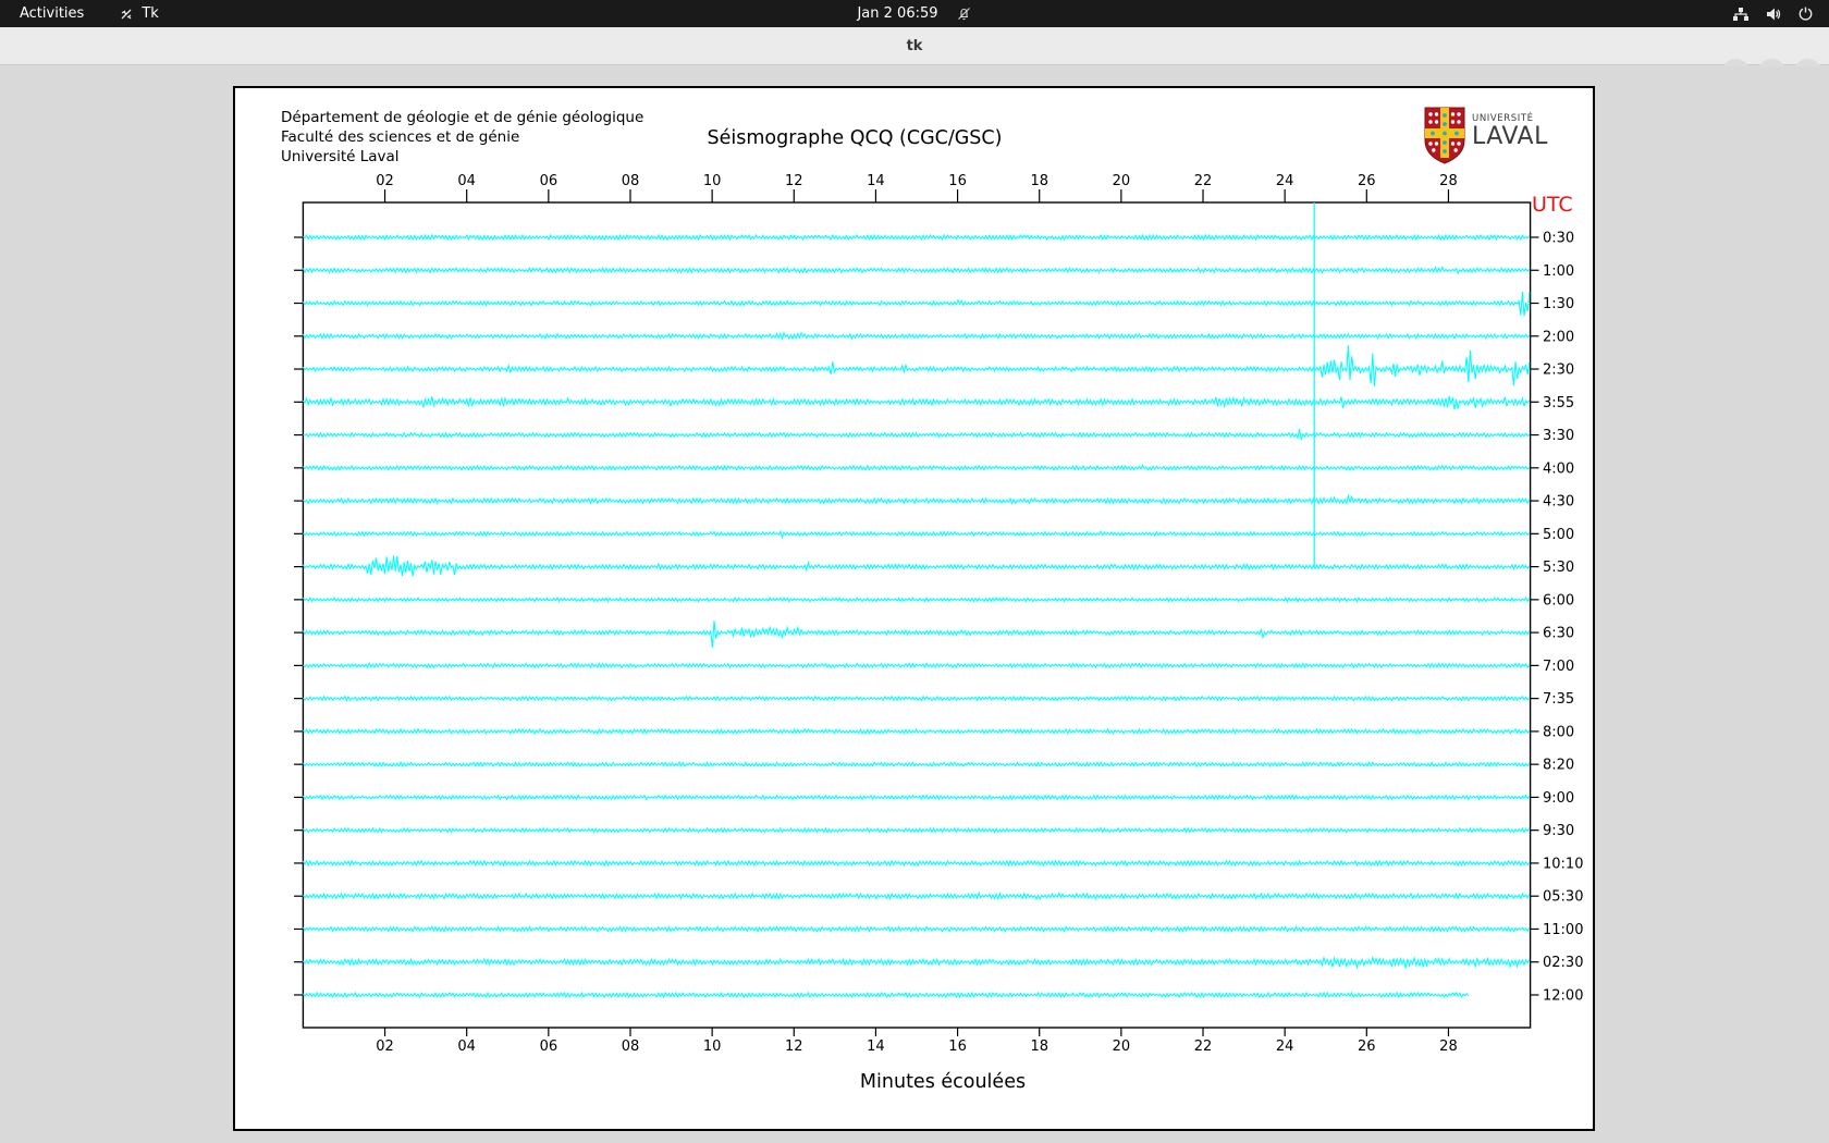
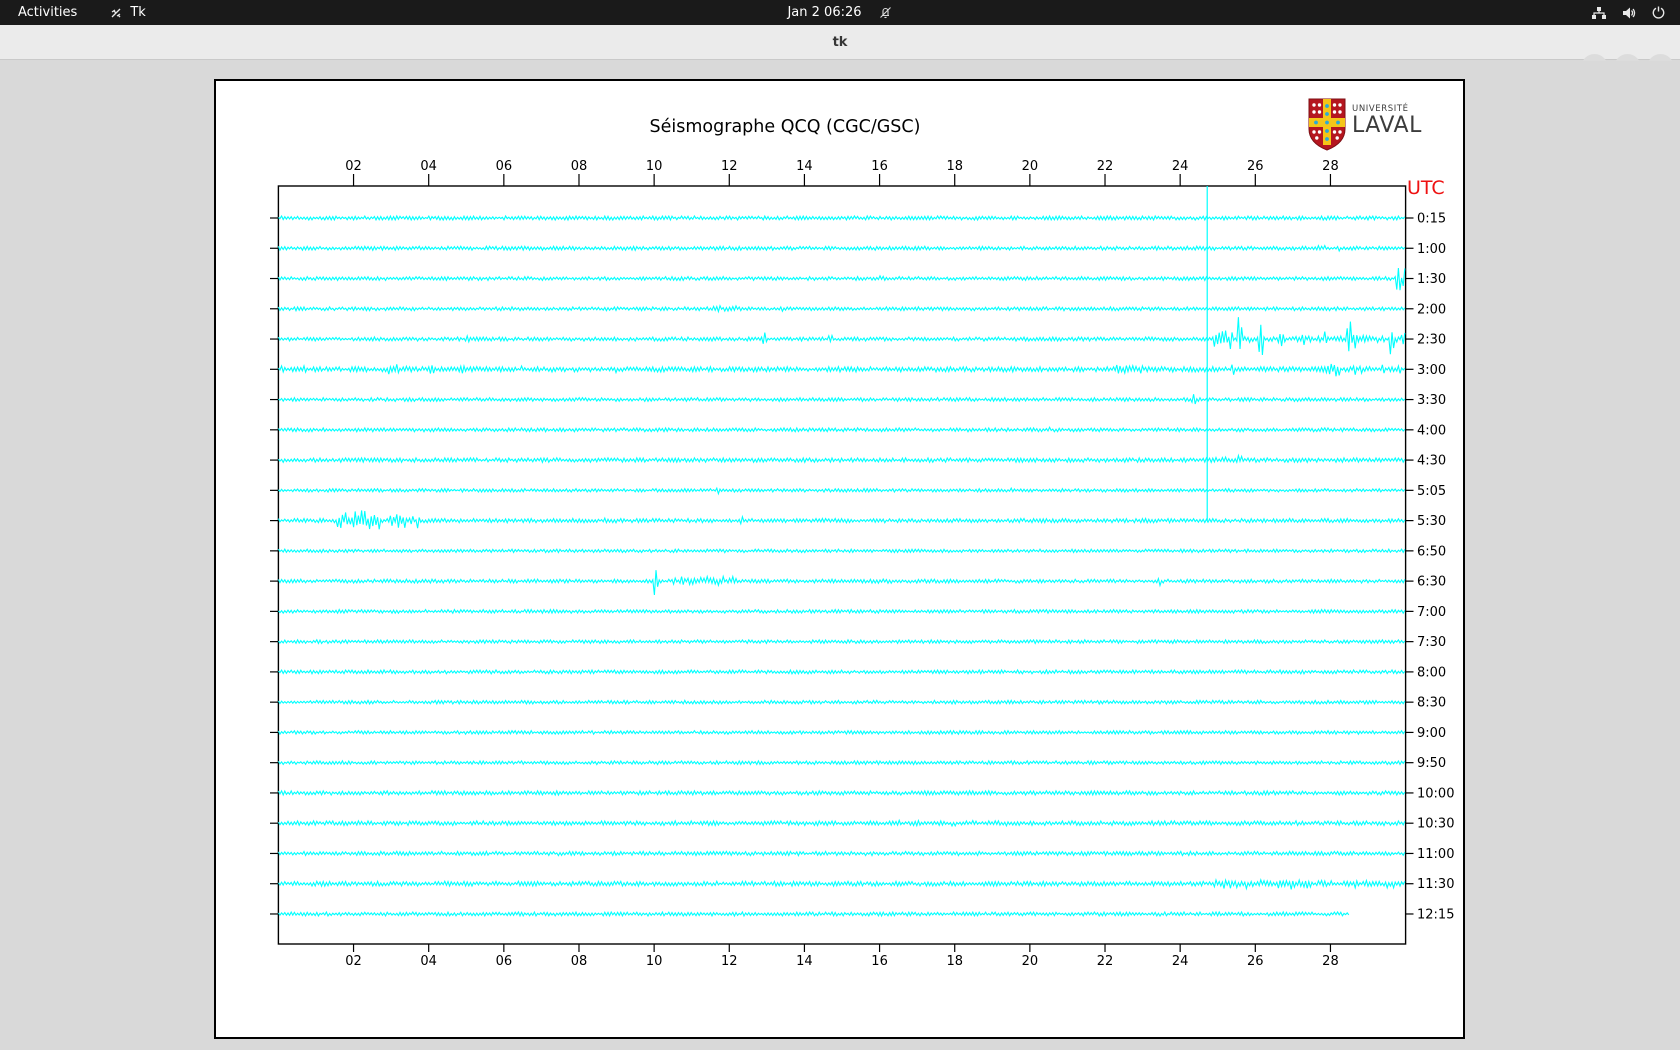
  Activities
  Tk
- Jan 2 06:59
+ Jan 2 06:26
  tk
- Département de géologie et de génie géologique
- Faculté des sciences et de génie
- Université Laval
  Séismographe QCQ (CGC/GSC)
  UNIVERSITÉ
  LAVAL
  UTC
  02
  02
  04
  04
  06
  06
  08
  08
  10
  10
  12
  12
  14
  14
  16
  16
  18
  18
  20
  20
  22
  22
  24
  24
  26
  26
  28
  28
- 0:30
+ 0:15
  1:00
  1:30
  2:00
  2:30
- 3:55
+ 3:00
  3:30
  4:00
  4:30
- 5:00
+ 5:05
  5:30
- 6:00
+ 6:50
  6:30
  7:00
- 7:35
+ 7:30
  8:00
- 8:20
+ 8:30
  9:00
- 9:30
+ 9:50
- 10:10
+ 10:00
- 05:30
+ 10:30
  11:00
- 02:30
+ 11:30
- 12:00
+ 12:15
- Minutes écoulées
